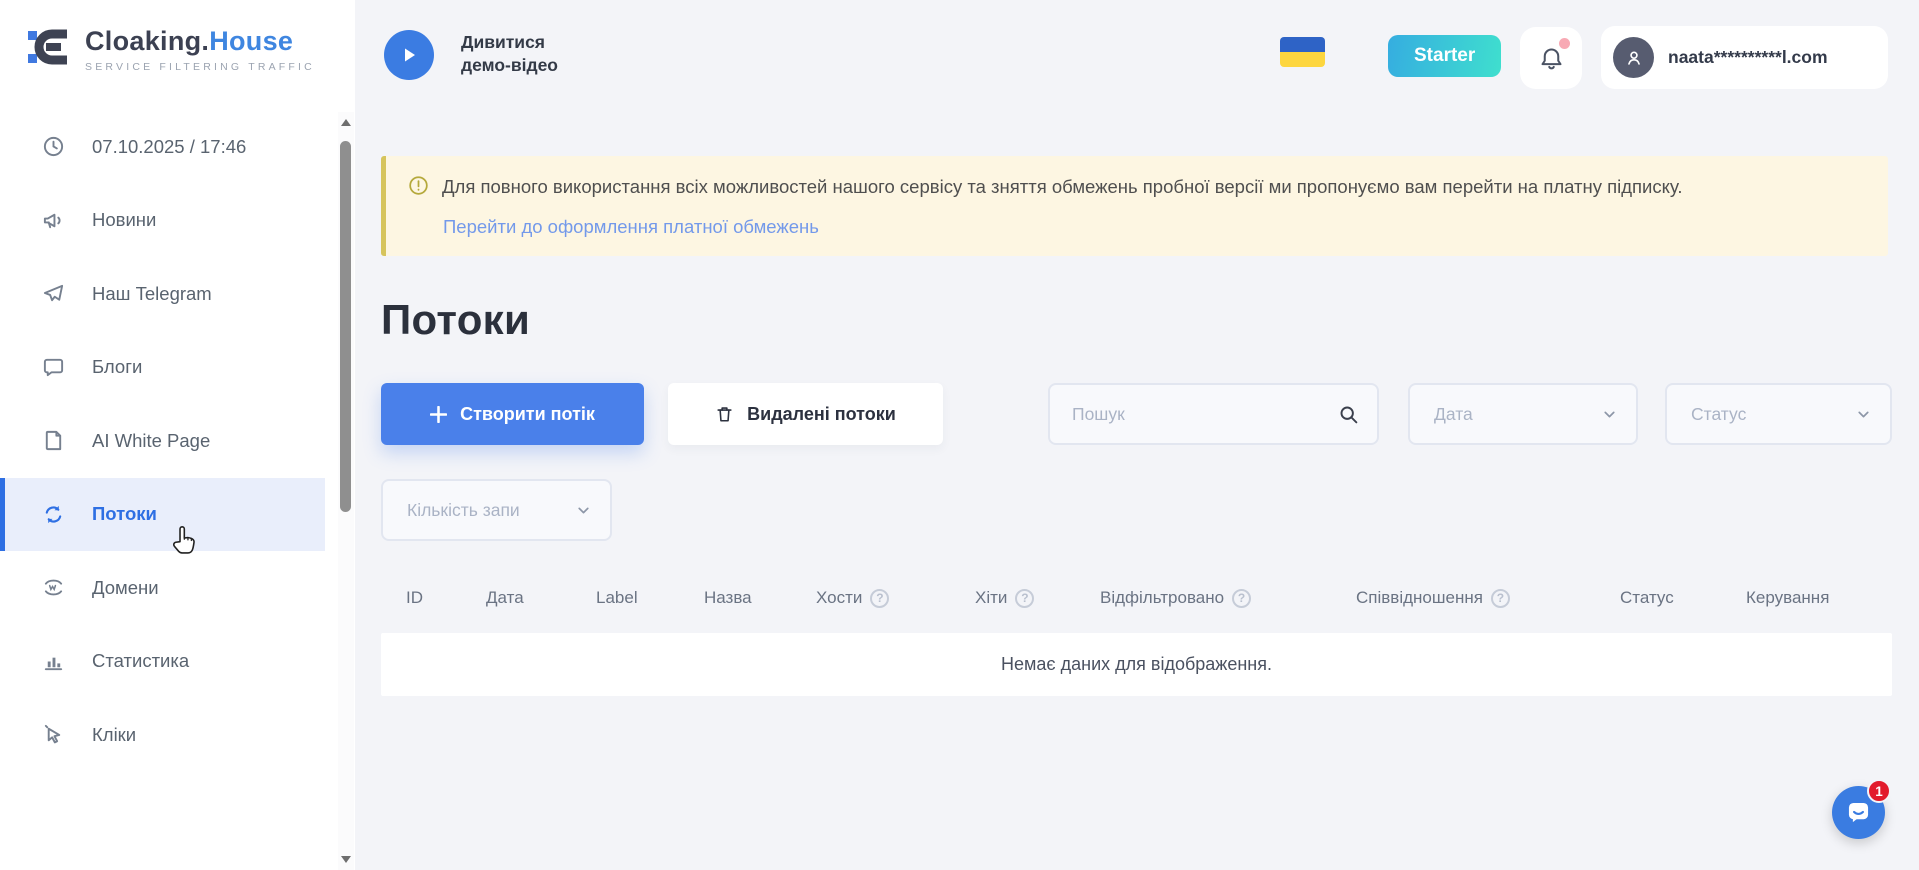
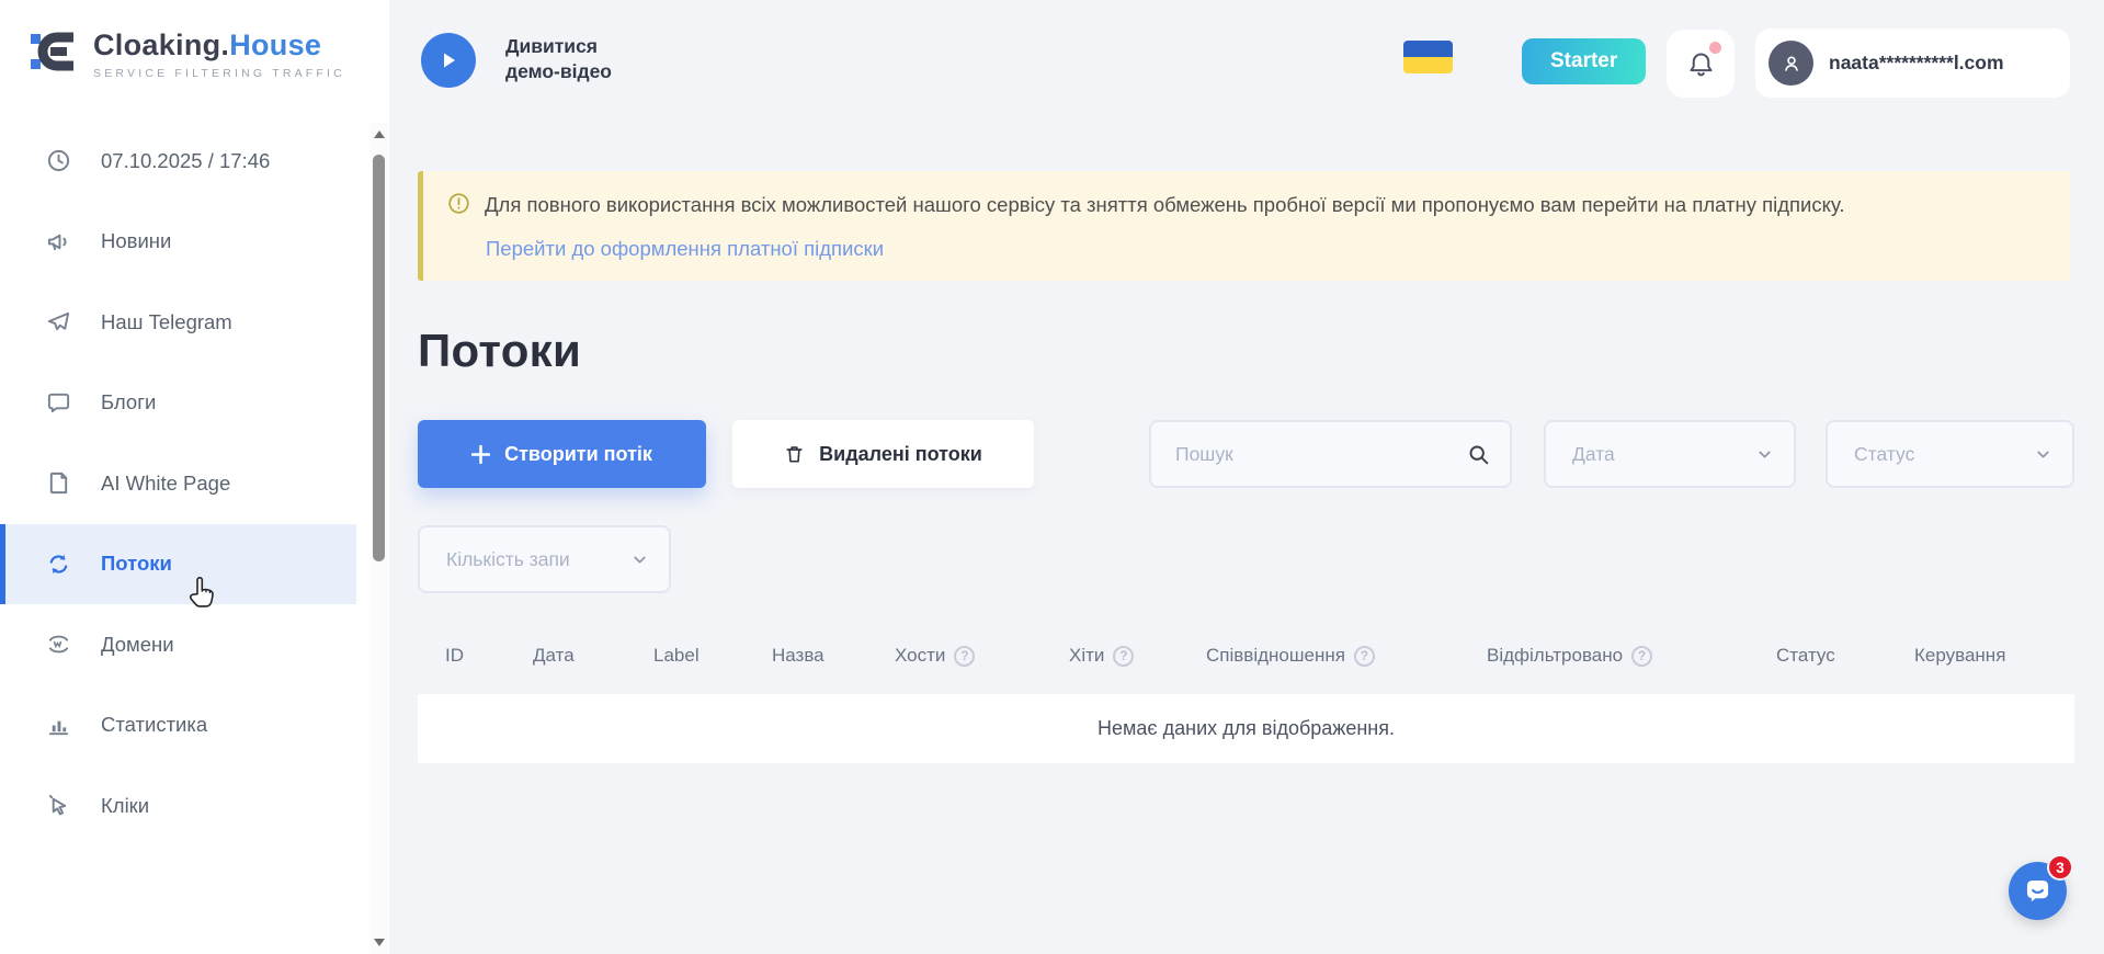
  Cloaking.House
  SERVICE FILTERING TRAFFIC
  07.10.2025 / 17:46
  Новини
  Наш Telegram
  Блоги
  AI White Page
  Потоки
  Домени
  Статистика
  Кліки
  Дивитися
  демо-відео
  Starter
  naata**********l.com
  Для повного використання всіх можливостей нашого сервісу та зняття обмежень пробної версії ми пропонуємо вам перейти на платну підписку.
- Перейти до оформлення платної обмежень
+ Перейти до оформлення платної підписки
  Потоки
  Створити потік
  Видалені потоки
  Пошук
  Дата
  Статус
  Кількість запи
  ID
  Дата
  Label
  Назва
  Хости
  ?
  Хіти
  ?
- Відфільтровано
+ Співвідношення
  ?
- Співвідношення
+ Відфільтровано
  ?
  Статус
  Керування
  Немає даних для відображення.
- 1
+ 3
